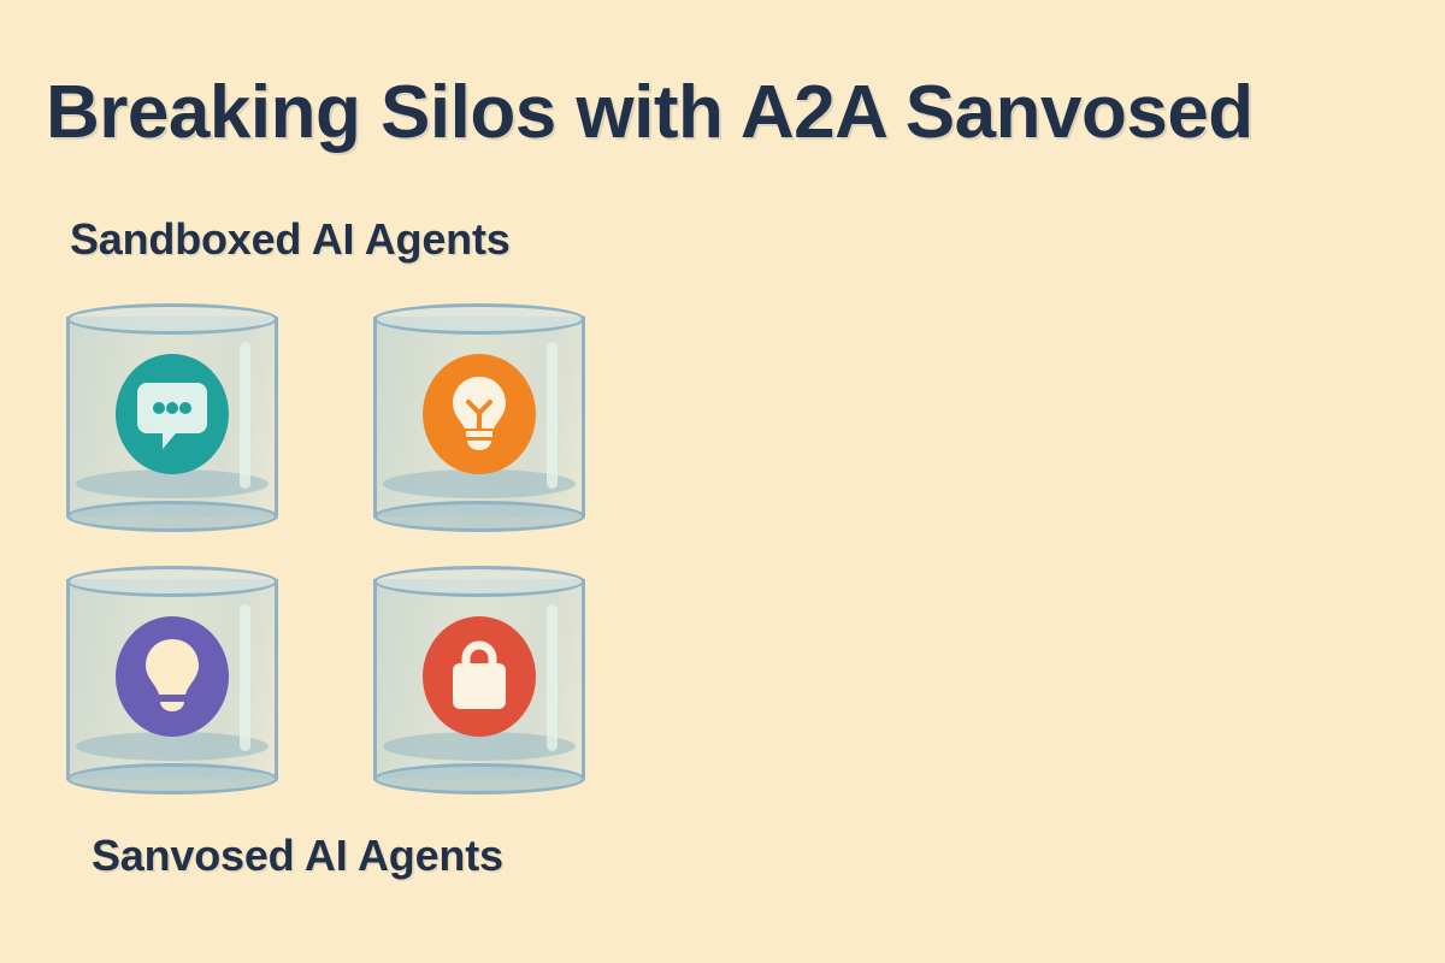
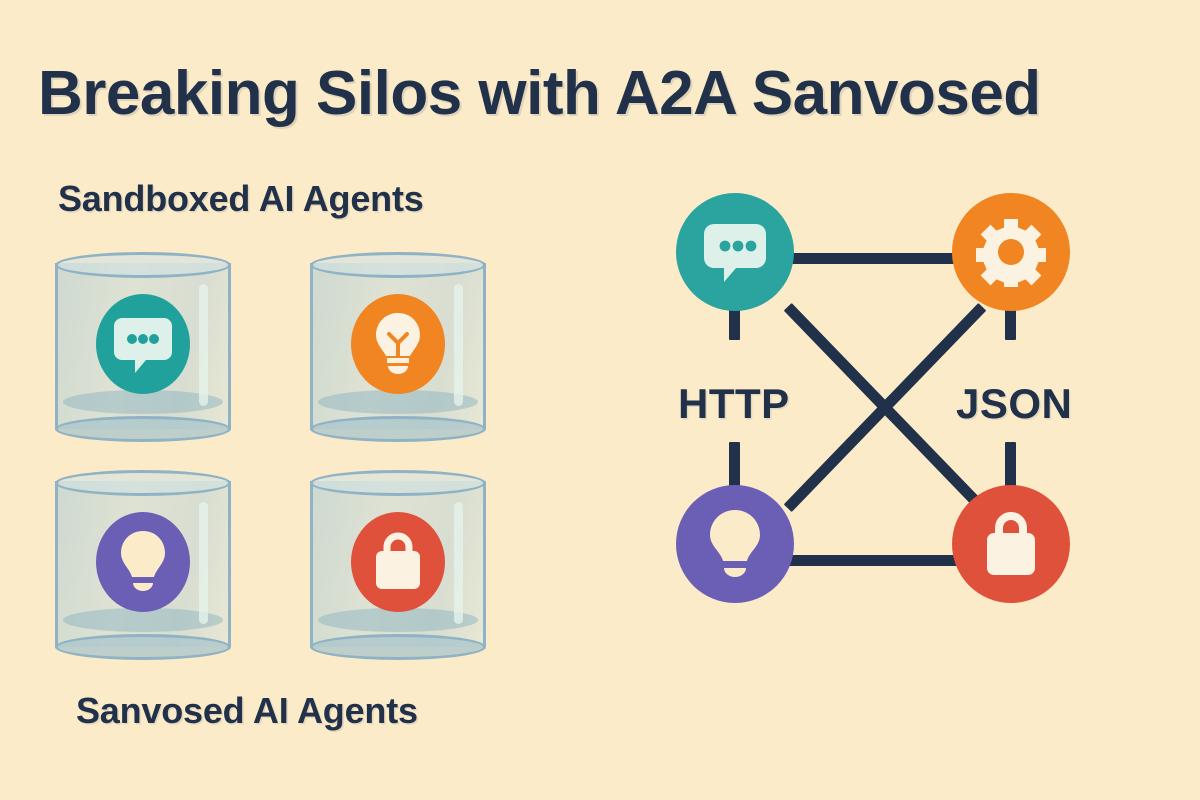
  Breaking Silos with A2A Sanvosed
  Sandboxed AI Agents
  Sanvosed AI Agents
+ HTTP
+ JSON
